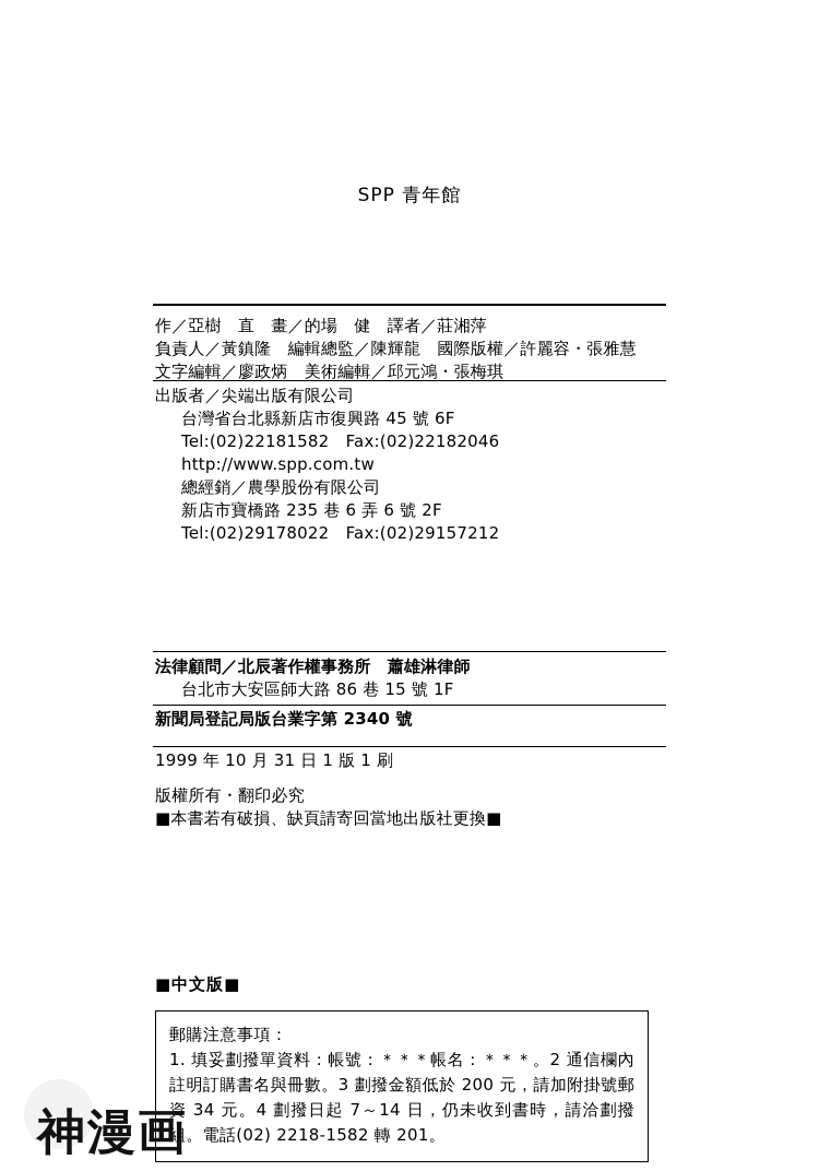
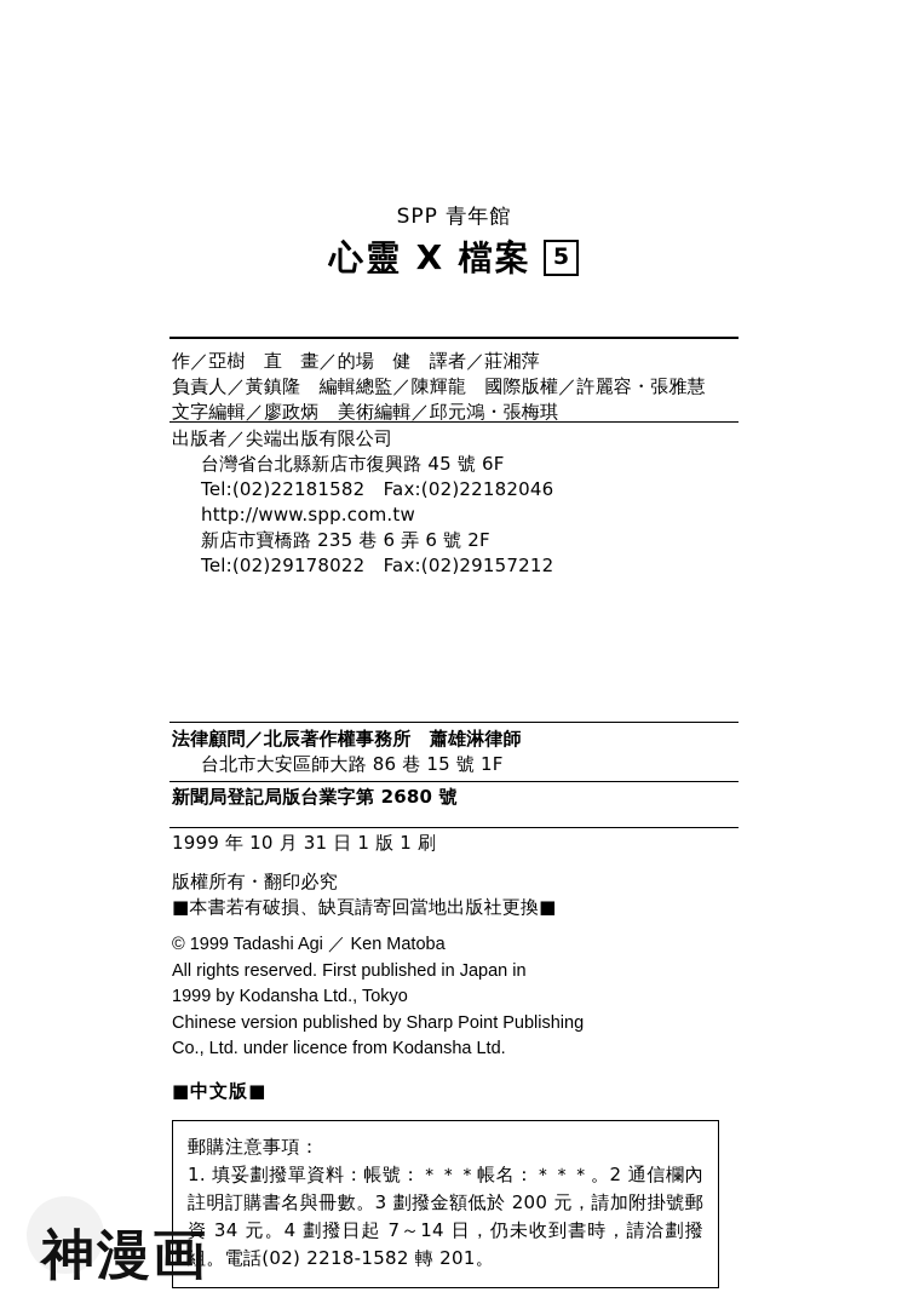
  SPP 青年館
+ 心靈 X 檔案
+ 5
  作／亞樹 直 畫／的場 健 譯者／莊湘萍
  負責人／黃鎮隆 編輯總監／陳輝龍 國際版權／許麗容・張雅慧
  文字編輯／廖政炳 美術編輯／邱元鴻・張梅琪
  出版者／尖端出版有限公司
  台灣省台北縣新店市復興路 45 號 6F
  Tel:(02)22181582 Fax:(02)22182046
  http://www.spp.com.tw
- 總經銷／農學股份有限公司
  新店市寶橋路 235 巷 6 弄 6 號 2F
  Tel:(02)29178022 Fax:(02)29157212
  法律顧問／北辰著作權事務所 蕭雄淋律師
  台北市大安區師大路 86 巷 15 號 1F
- 新聞局登記局版台業字第 2340 號
+ 新聞局登記局版台業字第 2680 號
  1999 年 10 月 31 日 1 版 1 刷
  版權所有・翻印必究
  ■本書若有破損、缺頁請寄回當地出版社更換■
+ © 1999 Tadashi Agi ／ Ken Matoba
+ All rights reserved. First published in Japan in
+ 1999 by Kodansha Ltd., Tokyo
+ Chinese version published by Sharp Point Publishing
+ Co., Ltd. under licence from Kodansha Ltd.
  ■中文版■
  郵購注意事項：
  1. 填妥劃撥單資料：帳號：＊＊＊帳名：＊＊＊。2 通信欄內註明訂購書名與冊數。3 劃撥金額低於 200 元，請加附掛號郵資 34 元。4 劃撥日起 7～14 日，仍未收到書時，請洽劃撥組。電話(02) 2218-1582 轉 201。
  神漫画
